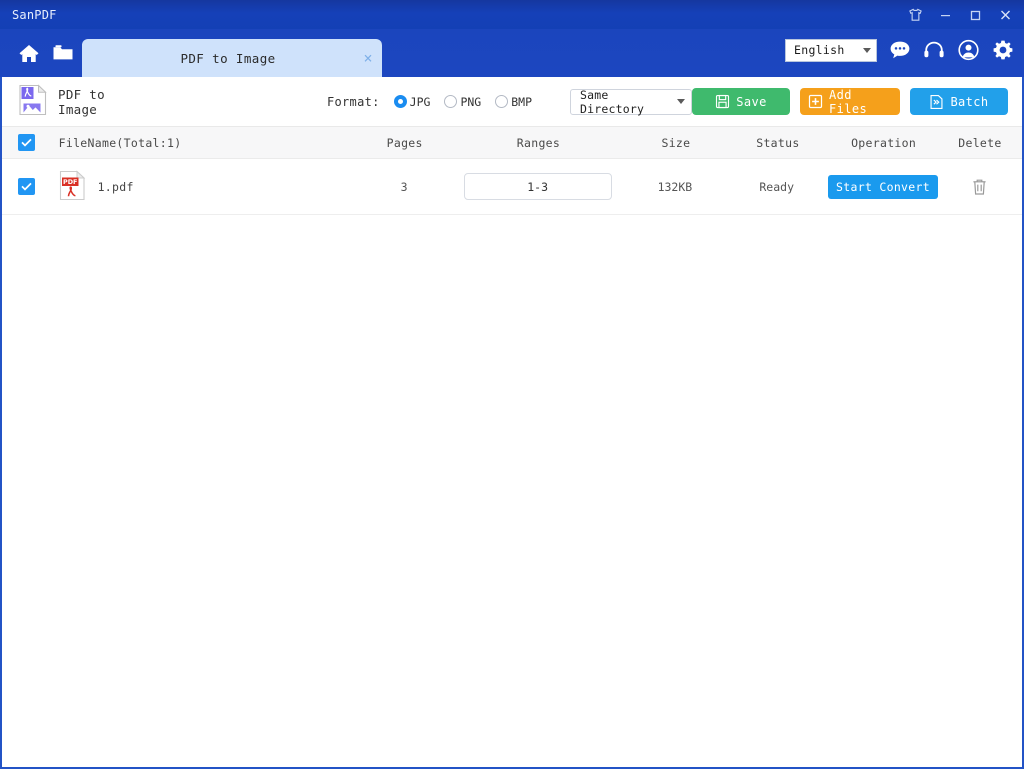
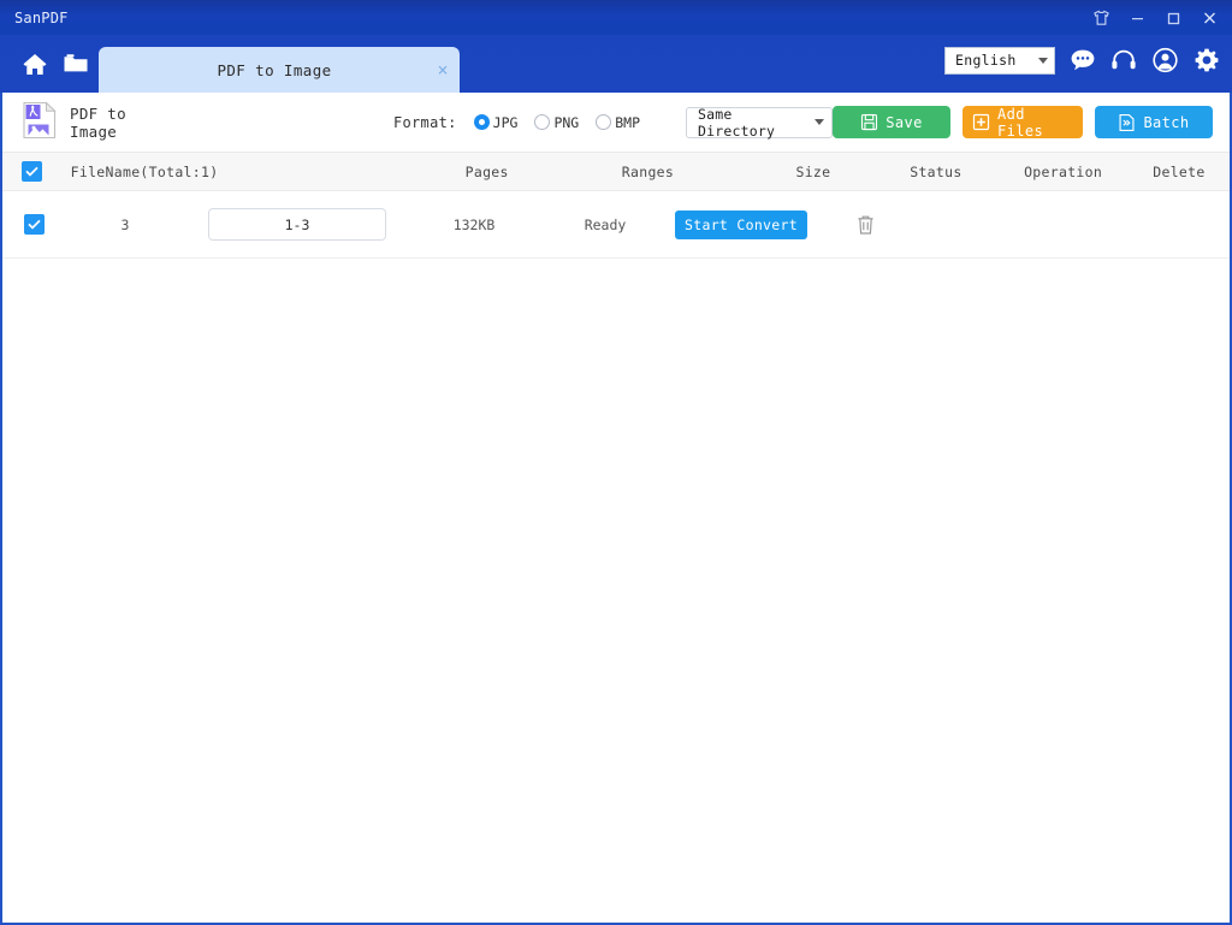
  SanPDF
  PDF to Image
  ×
  English
  PDF to Image
  Format:
  JPG
  PNG
  BMP
  Same Directory
  Save
  Add Files
  Batch
  FileName(Total:1)
  Pages
  Ranges
  Size
  Status
  Operation
  Delete
- PDF
- 1.pdf
  3
  1-3
  132KB
  Ready
  Start Convert
